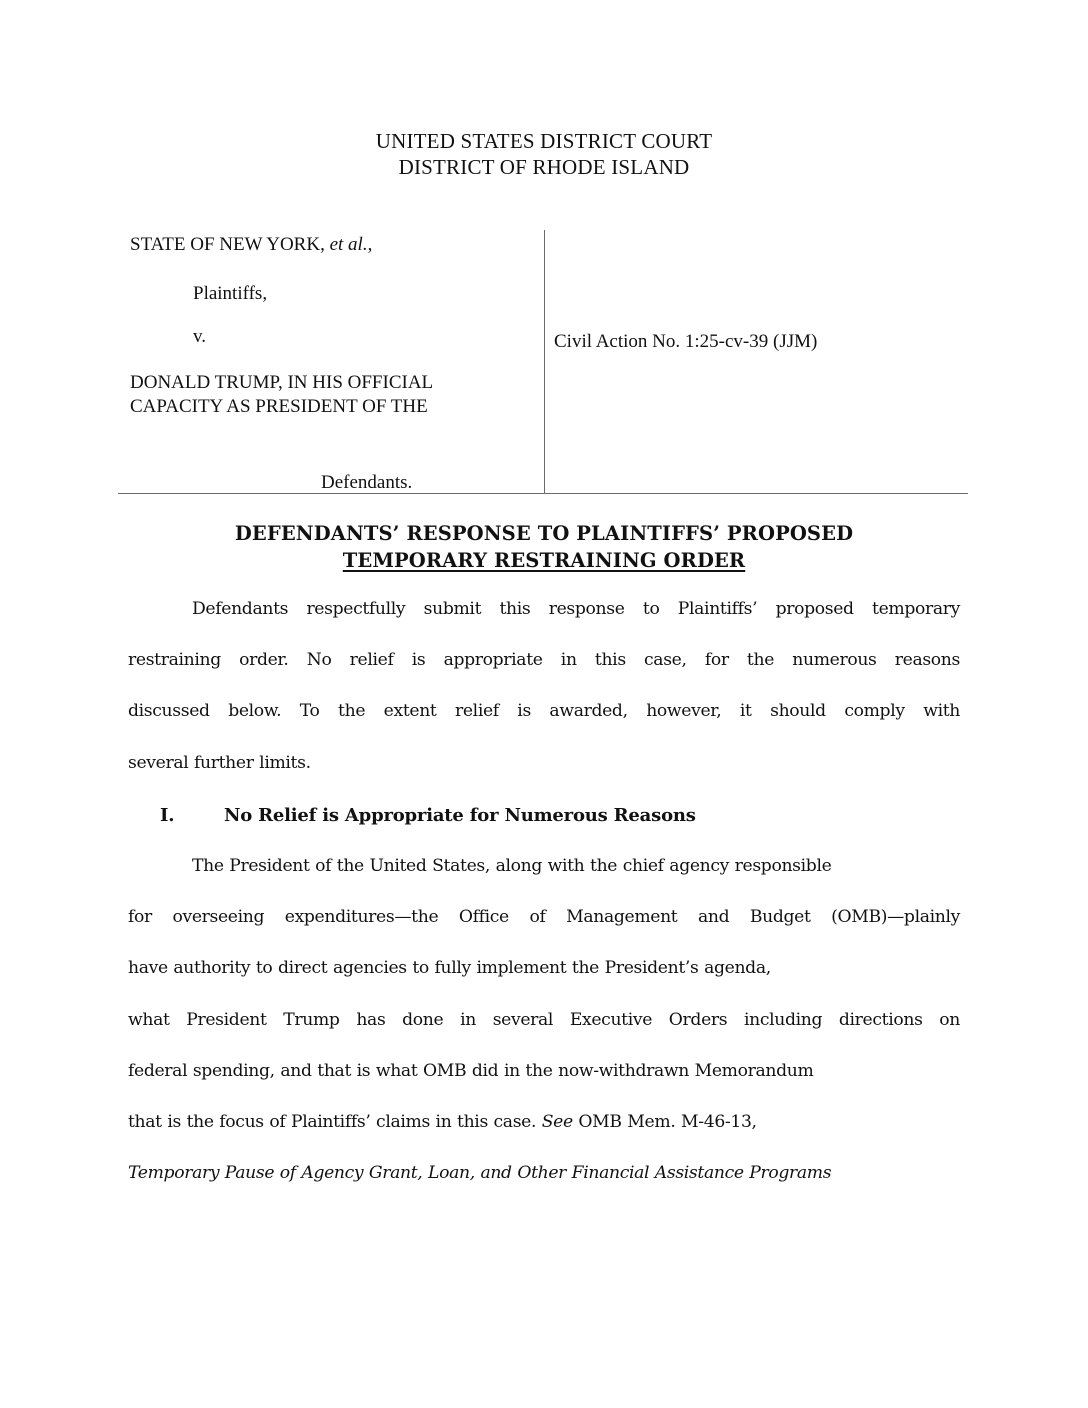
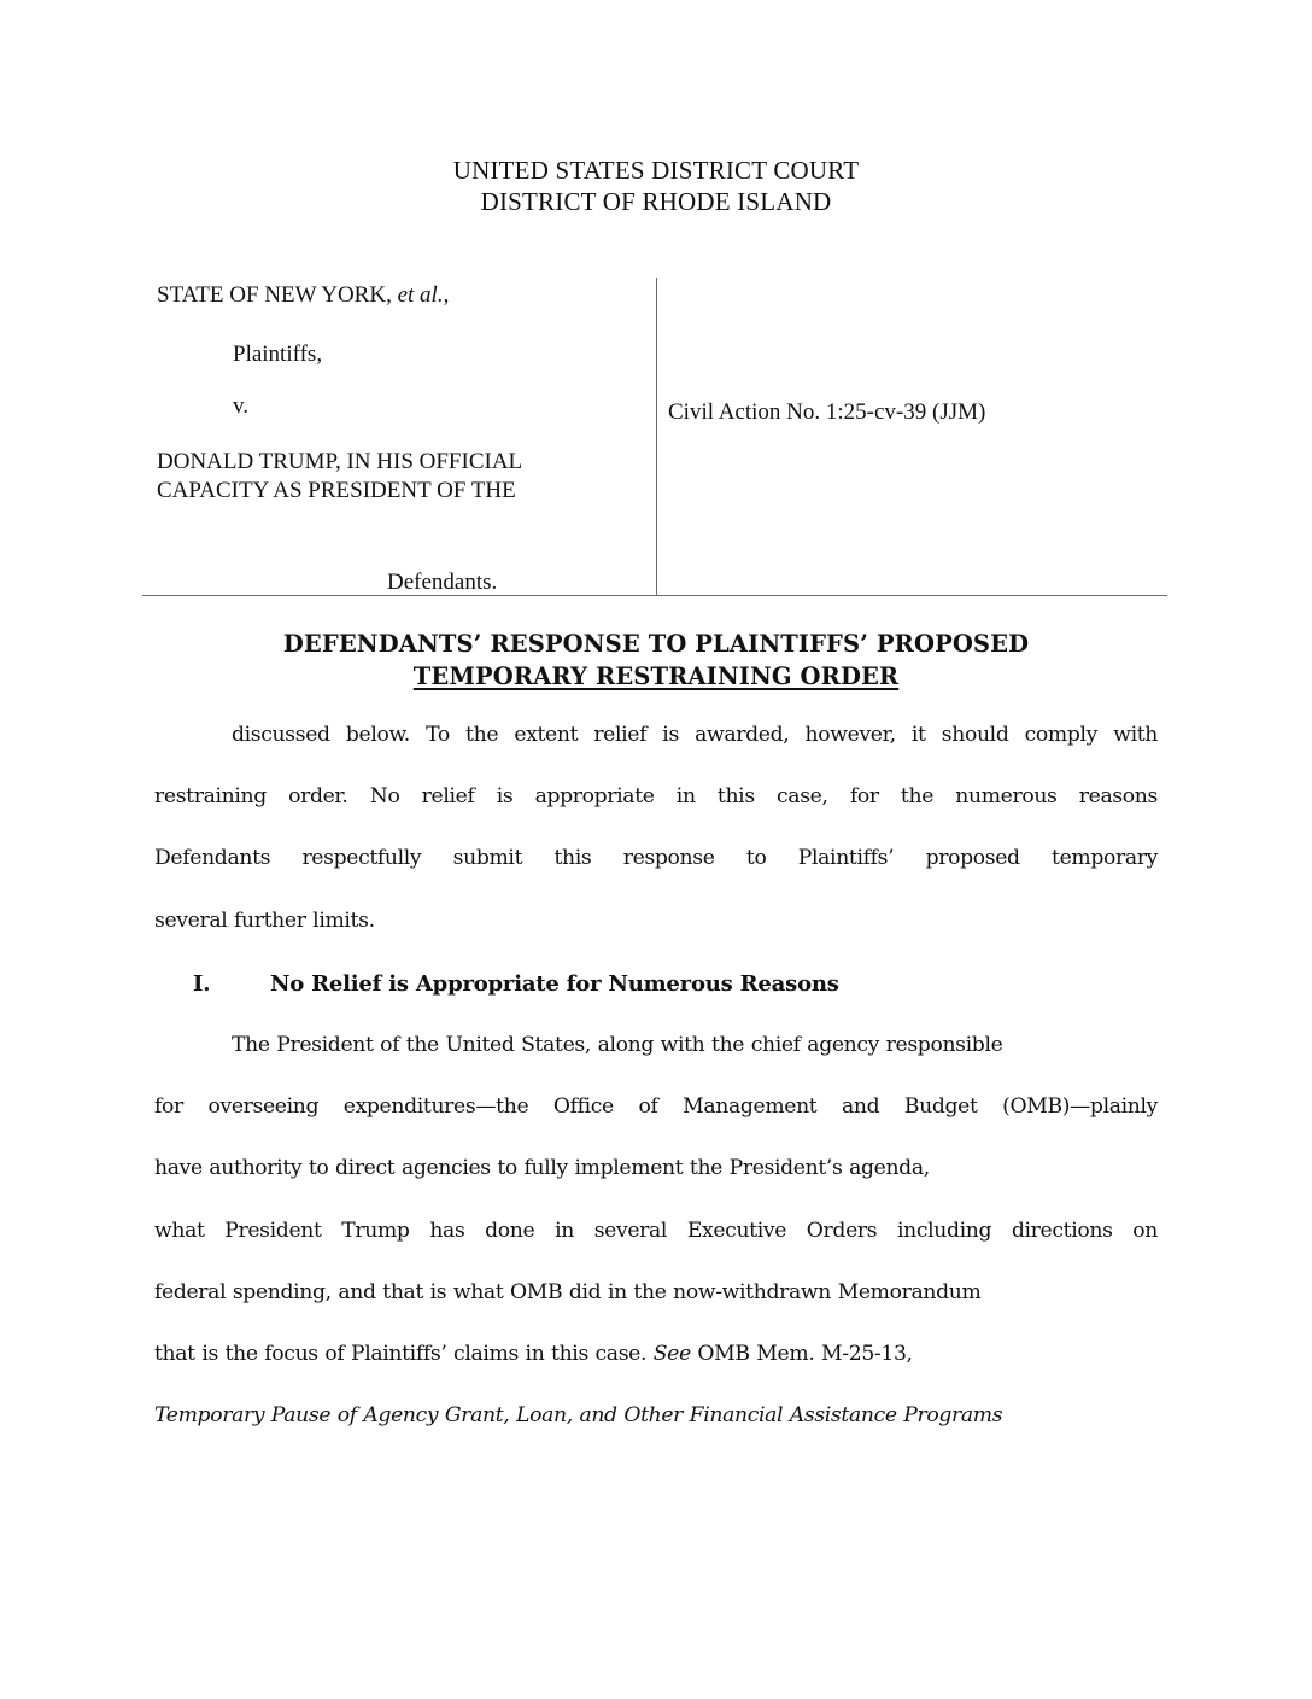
  UNITED STATES DISTRICT COURT
  DISTRICT OF RHODE ISLAND
  STATE OF NEW YORK, et al.,
  Plaintiffs,
  v.
  DONALD TRUMP, IN HIS OFFICIAL
  CAPACITY AS PRESIDENT OF THE
  Defendants.
  Civil Action No. 1:25-cv-39 (JJM)
  DEFENDANTS’ RESPONSE TO PLAINTIFFS’ PROPOSED
  TEMPORARY RESTRAINING ORDER
- Defendants respectfully submit this response to Plaintiffs’ proposed temporary
+ discussed below. To the extent relief is awarded, however, it should comply with
  restraining order. No relief is appropriate in this case, for the numerous reasons
- discussed below. To the extent relief is awarded, however, it should comply with
+ Defendants respectfully submit this response to Plaintiffs’ proposed temporary
  several further limits.
  I. No Relief is Appropriate for Numerous Reasons
  The President of the United States, along with the chief agency responsible
  for overseeing expenditures—the Office of Management and Budget (OMB)—plainly
  have authority to direct agencies to fully implement the President’s agenda,
  what President Trump has done in several Executive Orders including directions on
  federal spending, and that is what OMB did in the now-withdrawn Memorandum
- that is the focus of Plaintiffs’ claims in this case. See OMB Mem. M-46-13,
+ that is the focus of Plaintiffs’ claims in this case. See OMB Mem. M-25-13,
  Temporary Pause of Agency Grant, Loan, and Other Financial Assistance Programs
